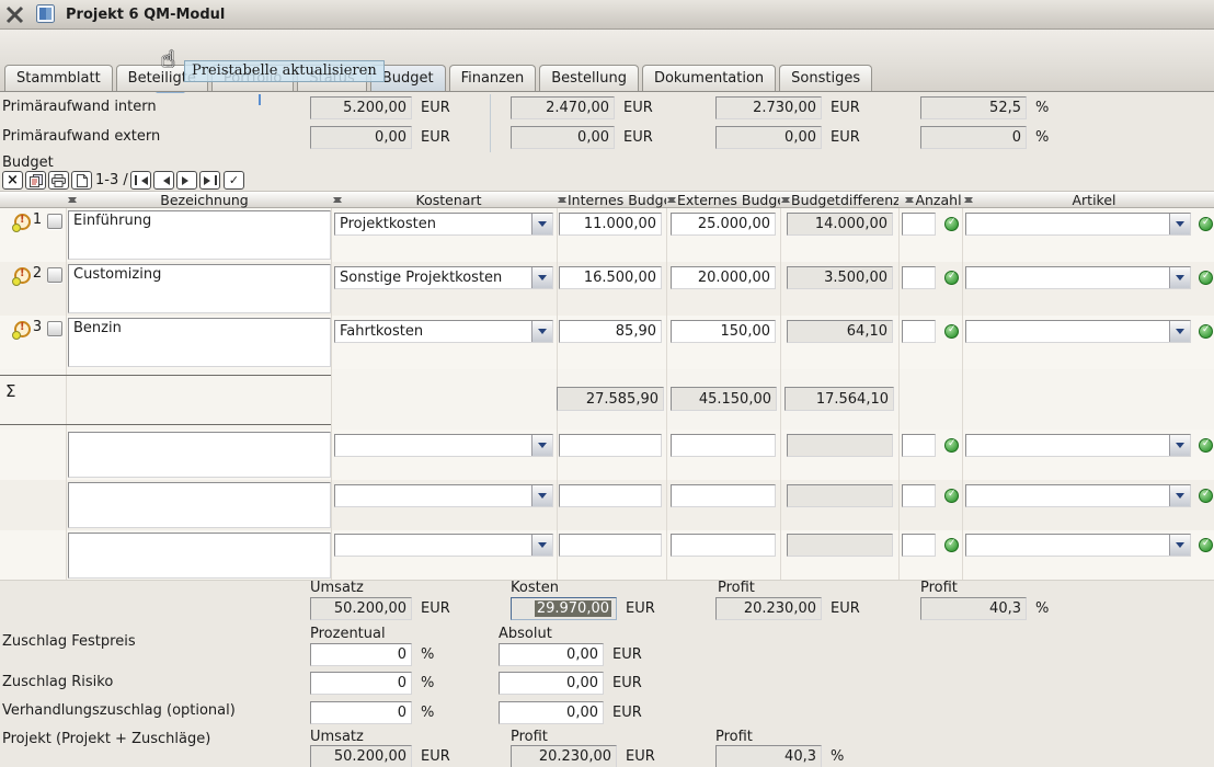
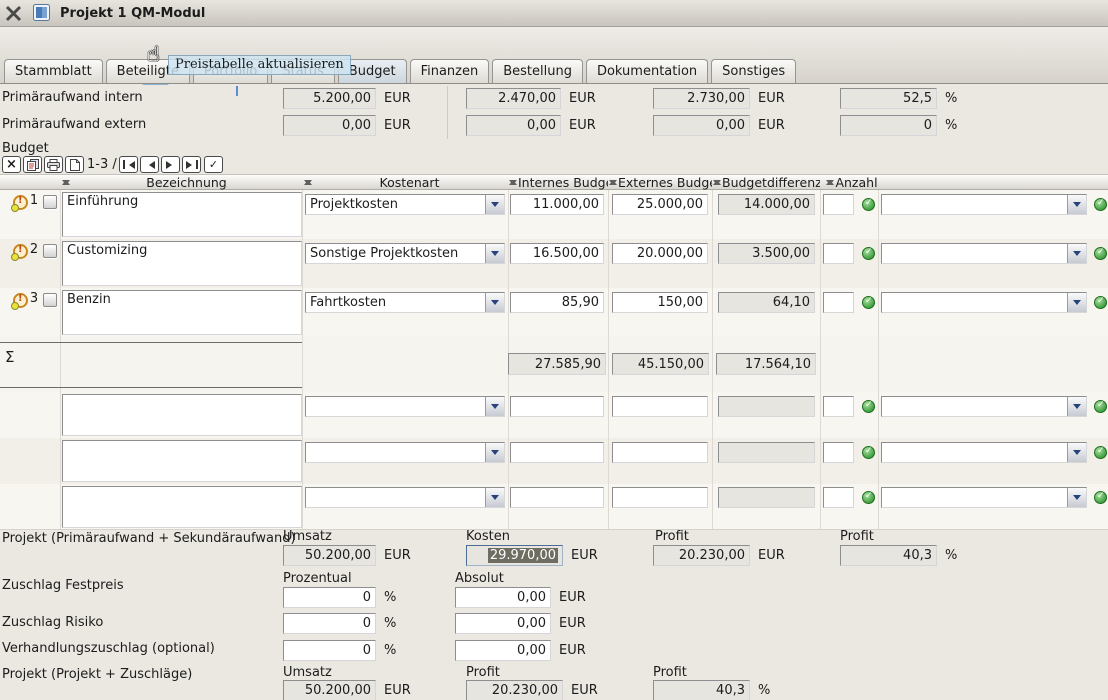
- Projekt 6 QM-Modul
+ Projekt 1 QM-Modul
  Stammblatt
  Beteiligte
  Portfolio
  Status
  Budget
  Finanzen
  Bestellung
  Dokumentation
  Sonstiges
  Preistabelle aktualisieren
  ☝
  Primäraufwand intern
  5.200,00
  EUR
  2.470,00
  EUR
  2.730,00
  EUR
  52,5
  %
  Primäraufwand extern
  0,00
  EUR
  0,00
  EUR
  0,00
  EUR
  0
  %
  Budget
  ×
  1-3 /
  ✓
  Bezeichnung
  Kostenart
  Internes Budg
  Externes Budg
  Budgetdifferenz
  Anzahl
- Artikel
  1
  Einführung
  Projektkosten
  11.000,00
  25.000,00
  14.000,00
  2
  Customizing
  Sonstige Projektkosten
  16.500,00
  20.000,00
  3.500,00
  3
  Benzin
  Fahrtkosten
  85,90
  150,00
  64,10
  Σ
  27.585,90
  45.150,00
  17.564,10
+ Projekt (Primäraufwand + Sekundäraufwand)
  Umsatz
  Kosten
  Profit
  Profit
  50.200,00
  EUR
  29.970,00
  EUR
  20.230,00
  EUR
  40,3
  %
  Prozentual
  Absolut
  Zuschlag Festpreis
  0
  %
  0,00
  EUR
  Zuschlag Risiko
  0
  %
  0,00
  EUR
  Verhandlungszuschlag (optional)
  0
  %
  0,00
  EUR
  Projekt (Projekt + Zuschläge)
  Umsatz
  Profit
  Profit
  50.200,00
  EUR
  20.230,00
  EUR
  40,3
  %
